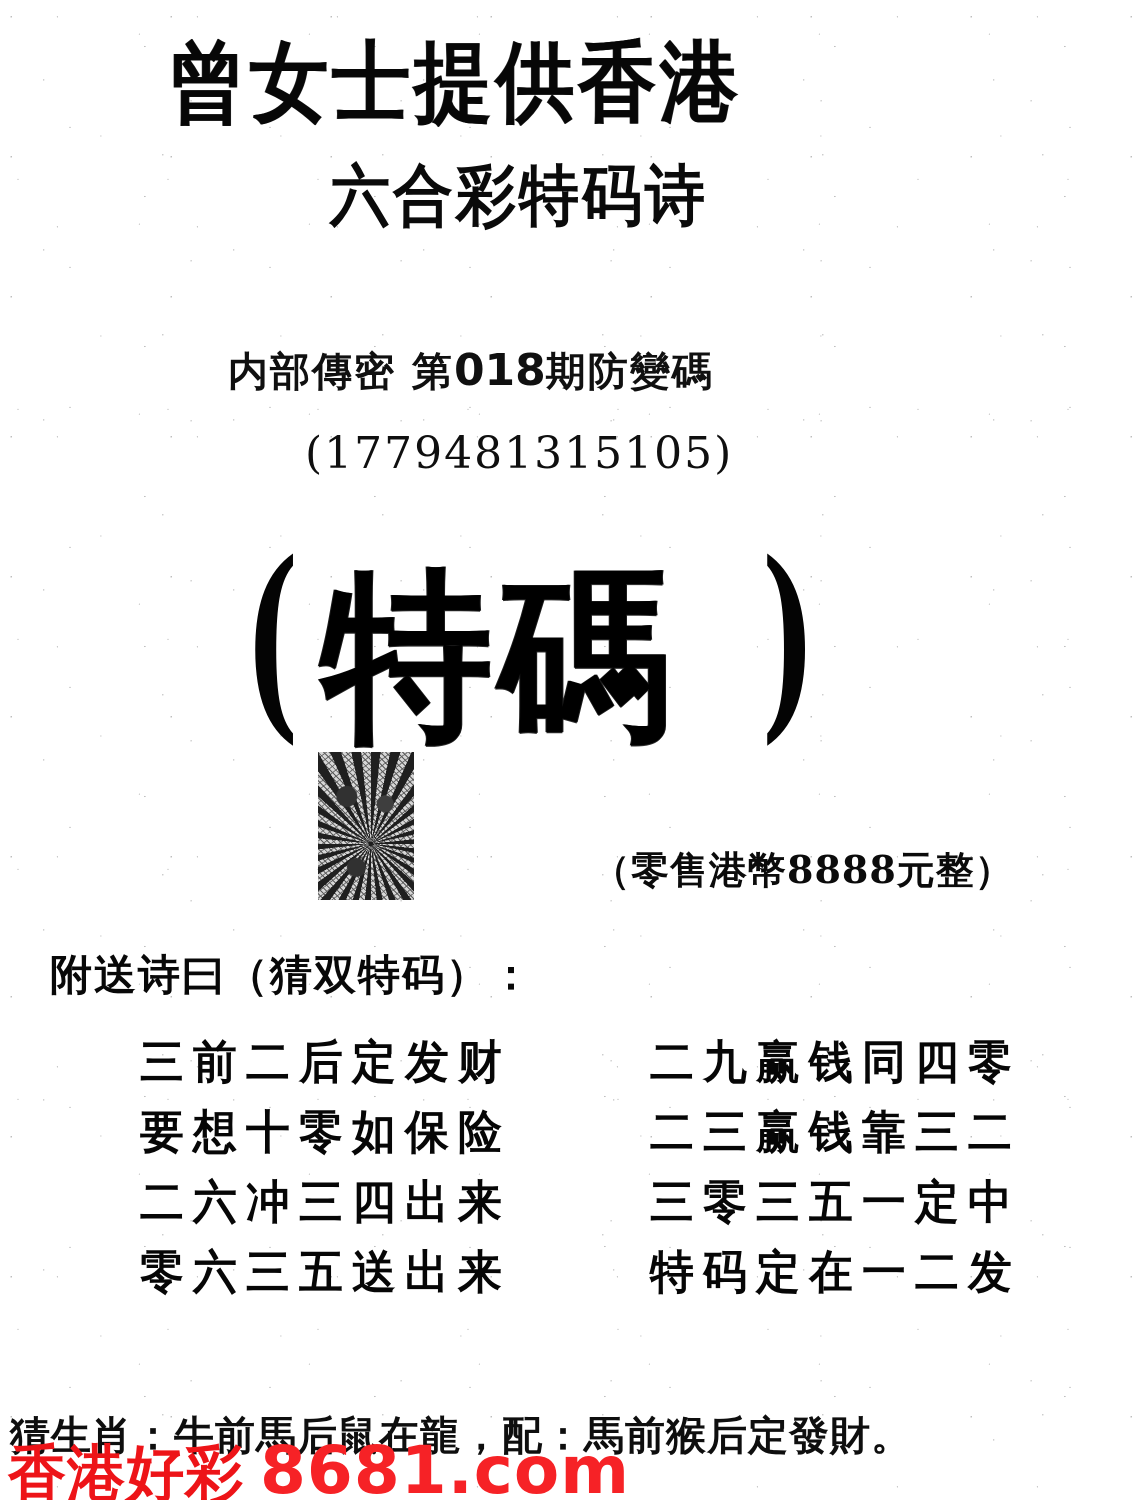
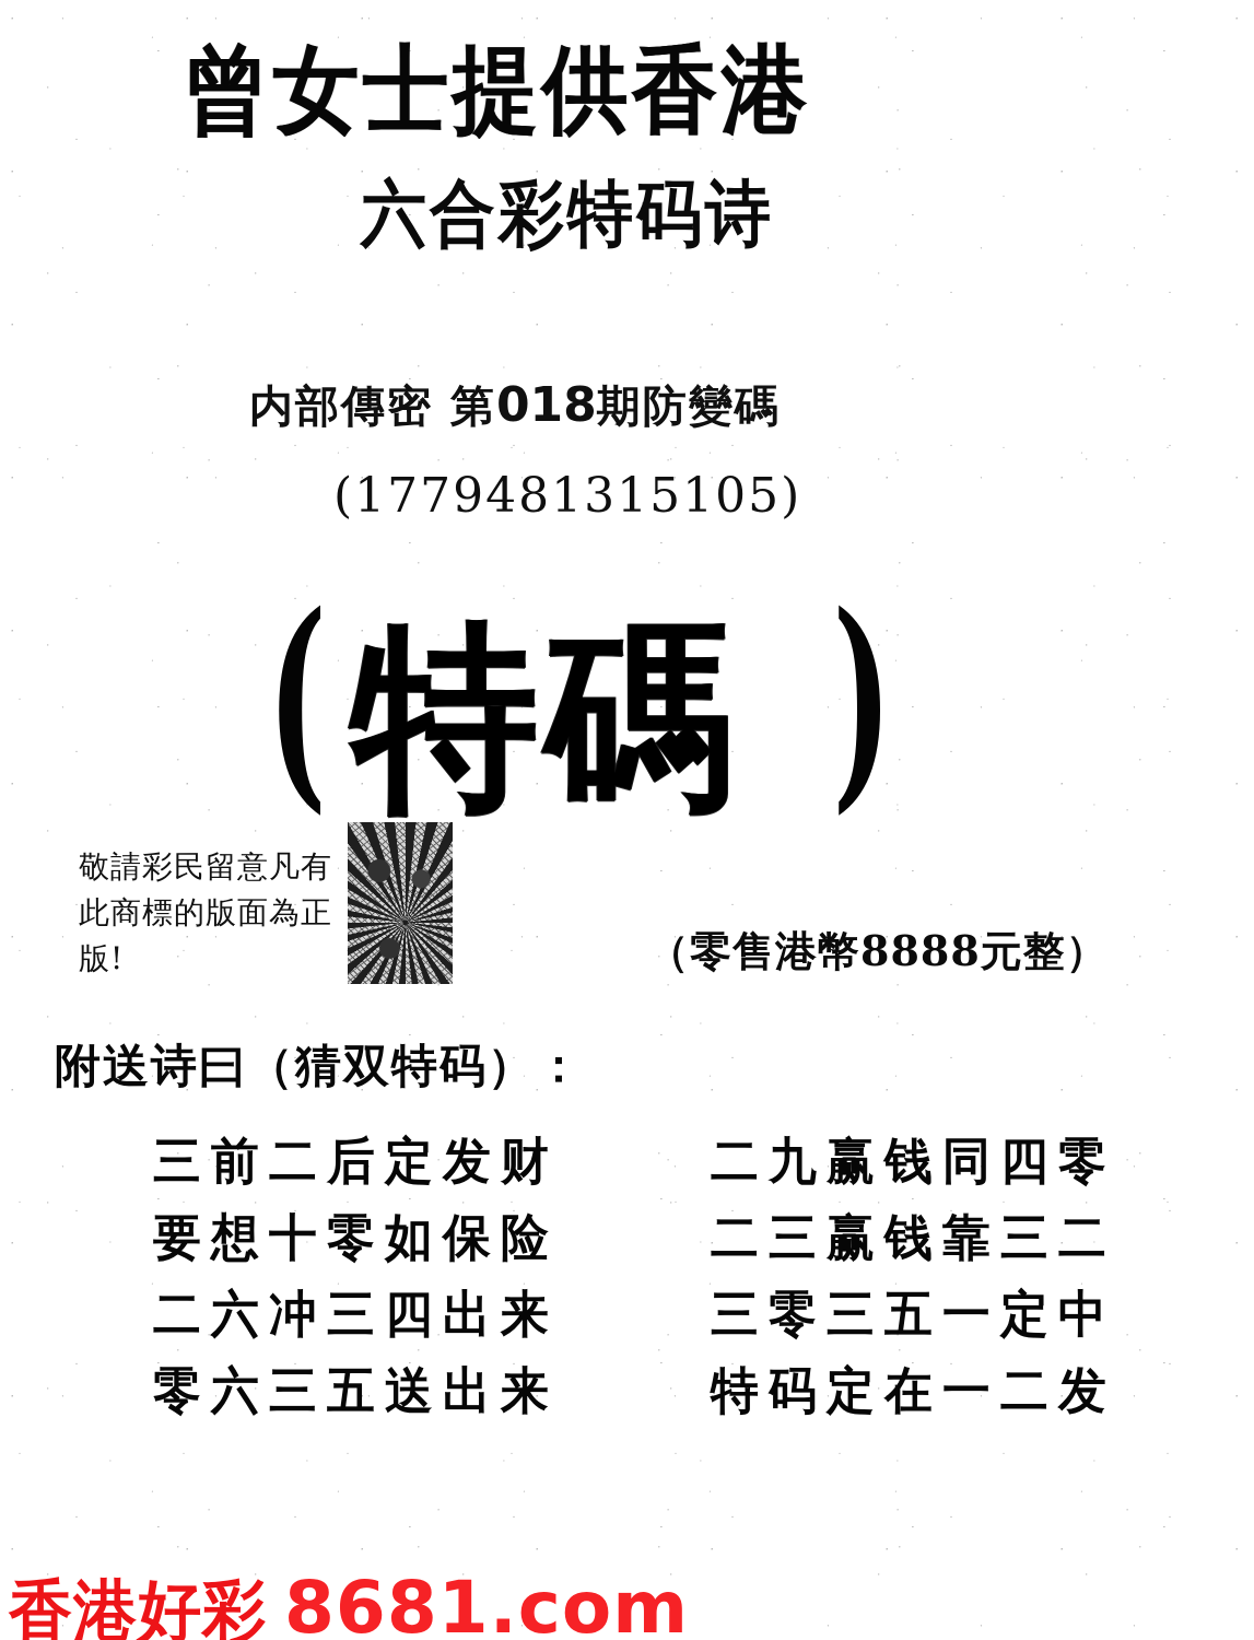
  曾女士提供香港
  六合彩特码诗
  内部傳密 第018期防變碼
  (1779481315105)
  (
  特碼
  )
+ 敬請彩民留意凡有此商標的版面為正版!
  （零售港幣8888元整）
  附送诗曰（猜双特码）：
  三前二后定发财
  二九赢钱同四零
  要想十零如保险
  二三赢钱靠三二
  二六冲三四出来
  三零三五一定中
  零六三五送出来
  特码定在一二发
- 猜生肖：牛前馬后鼠在龍，配：馬前猴后定發財。
  香港好彩
  8681.com
